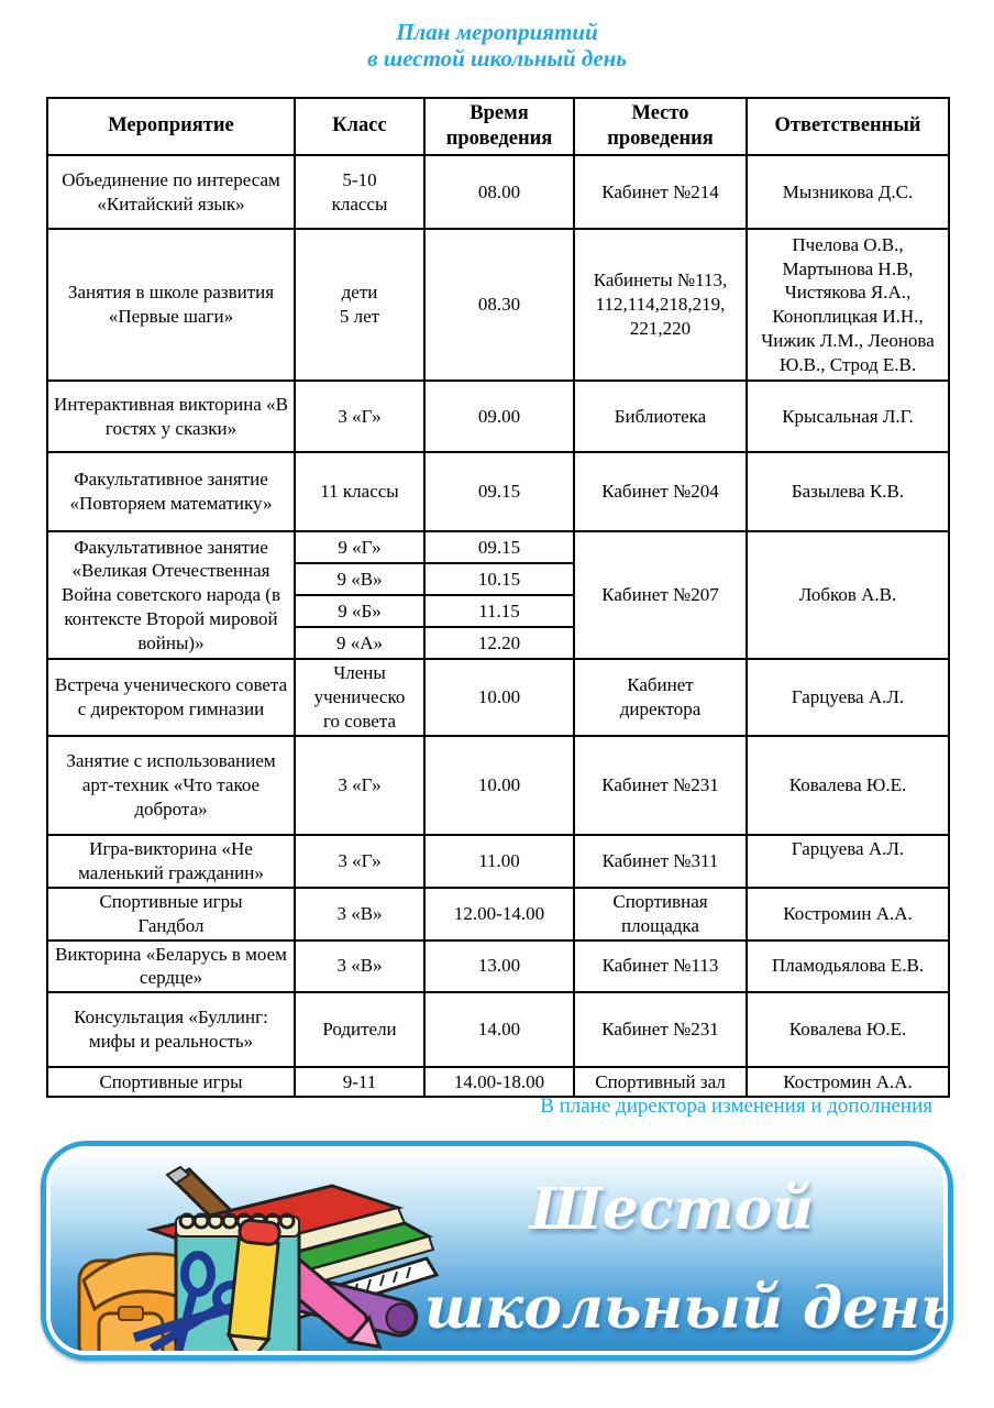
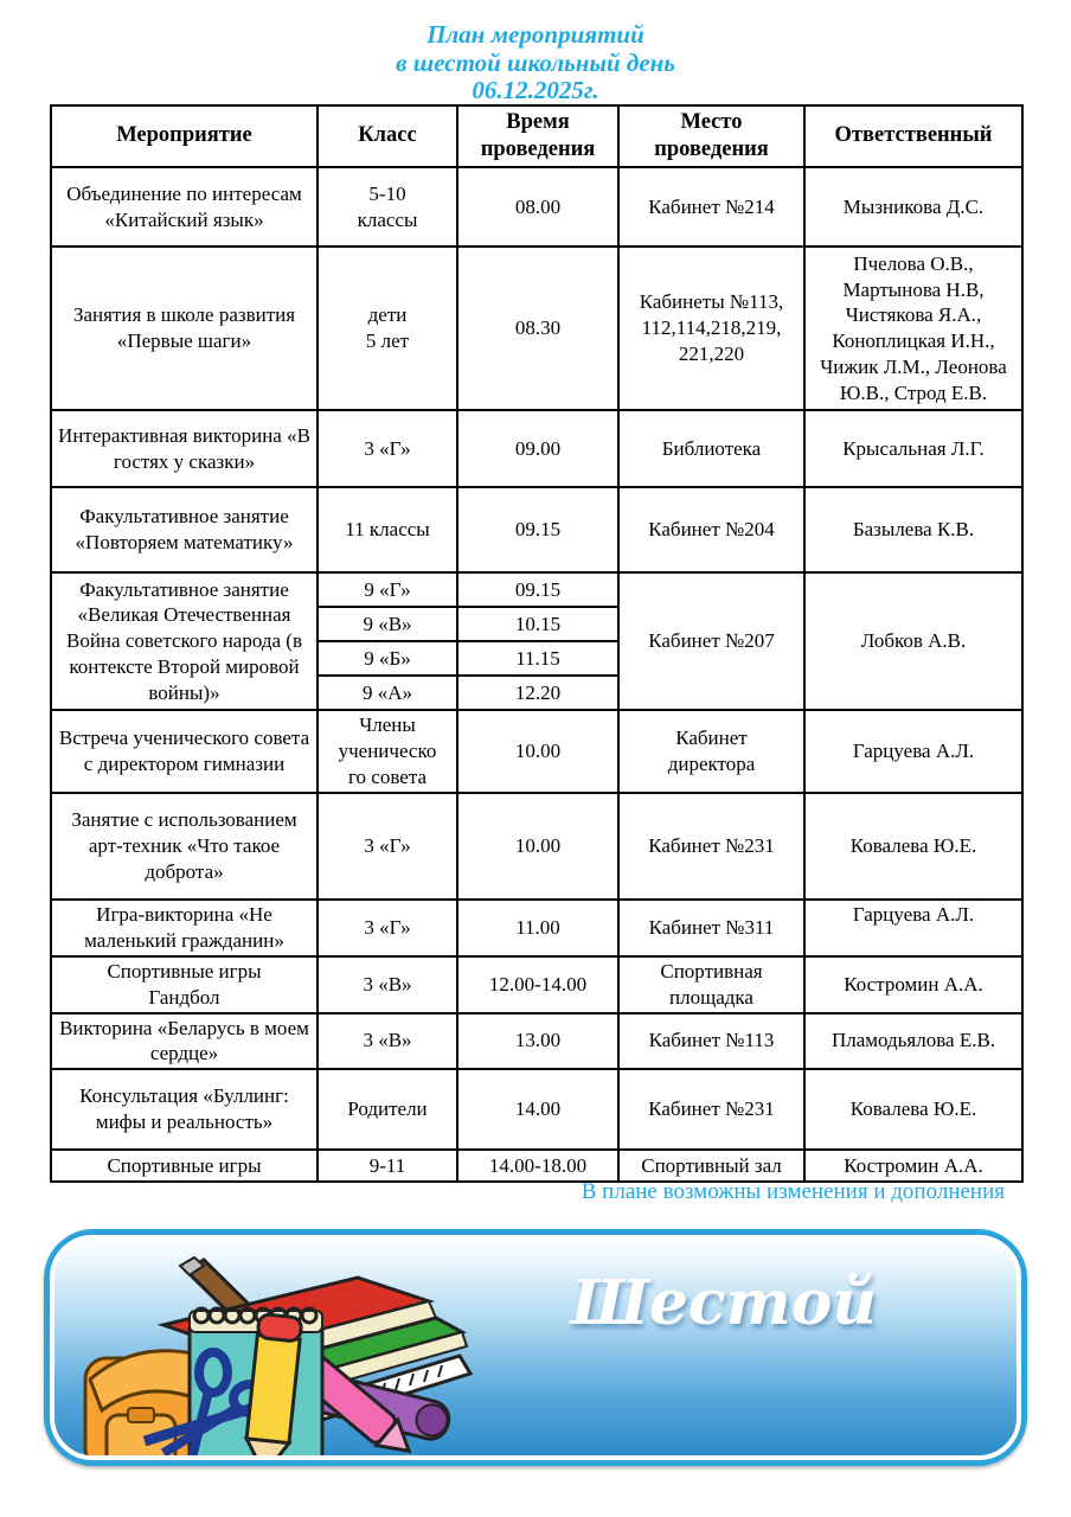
  План мероприятий
  в шестой школьный день
+ 06.12.2025г.
  Мероприятие	Класс	Время проведения	Место проведения	Ответственный
  Объединение по интересам «Китайский язык»	5-10 классы	08.00	Кабинет №214	Мызникова Д.С.
  Занятия в школе развития «Первые шаги»	дети 5 лет	08.30	Кабинеты №113, 112,114,218,219, 221,220	Пчелова О.В., Мартынова Н.В, Чистякова Я.А., Коноплицкая И.Н., Чижик Л.М., Леонова Ю.В., Строд Е.В.
  Интерактивная викторина «В гостях у сказки»	3 «Г»	09.00	Библиотека	Крысальная Л.Г.
  Факультативное занятие «Повторяем математику»	11 классы	09.15	Кабинет №204	Базылева К.В.
  Факультативное занятие «Великая Отечественная Война советского народа (в контексте Второй мировой войны)»	9 «Г»	09.15	Кабинет №207	Лобков А.В.
  9 «В»	10.15
  9 «Б»	11.15
  9 «А»	12.20
  Встреча ученического совета с директором гимназии	Члены ученическо го совета	10.00	Кабинет директора	Гарцуева А.Л.
  Занятие с использованием арт-техник «Что такое доброта»	3 «Г»	10.00	Кабинет №231	Ковалева Ю.Е.
  Игра-викторина «Не маленький гражданин»	3 «Г»	11.00	Кабинет №311	Гарцуева А.Л.
  Спортивные игры Гандбол	3 «В»	12.00-14.00	Спортивная площадка	Костромин А.А.
  Викторина «Беларусь в моем сердце»	3 «В»	13.00	Кабинет №113	Пламодьялова Е.В.
  Консультация «Буллинг: мифы и реальность»	Родители	14.00	Кабинет №231	Ковалева Ю.Е.
  Спортивные игры	9-11	14.00-18.00	Спортивный зал	Костромин А.А.
- В плане директора изменения и дополнения
+ В плане возможны изменения и дополнения
  Шестой
- школьный день
